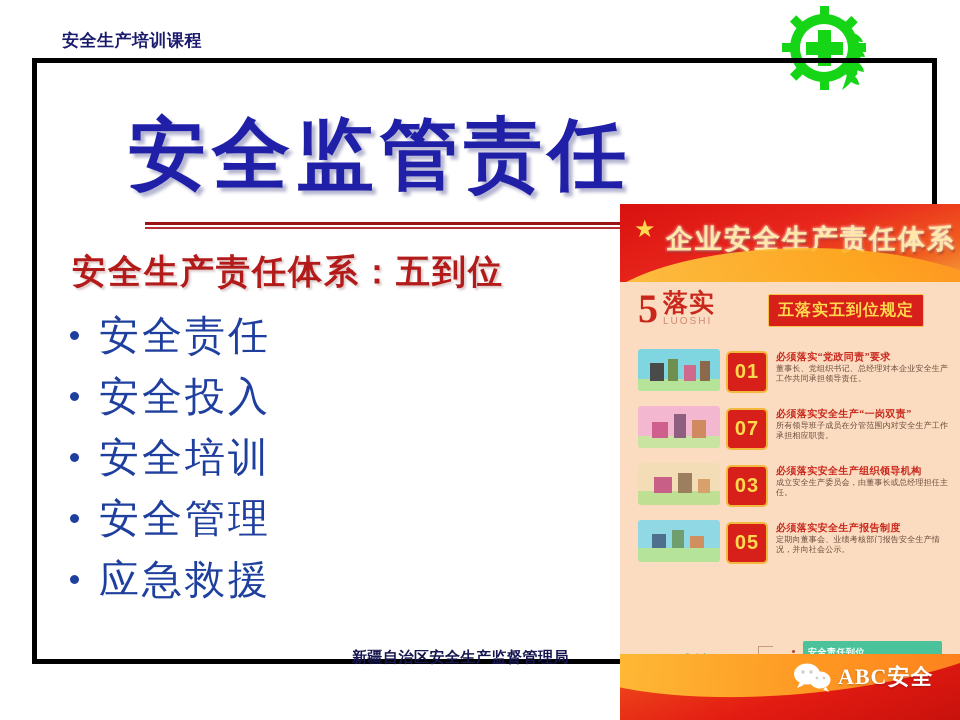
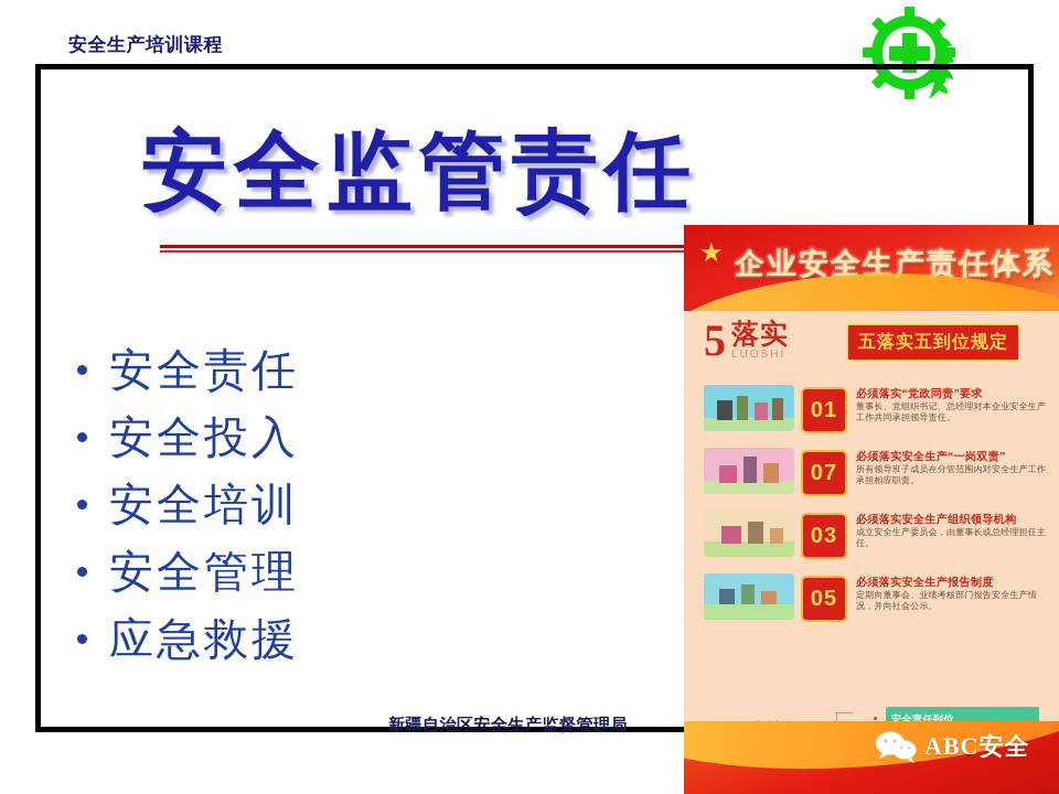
  安全生产培训课程
  安全监管责任
- 安全生产责任体系：五到位
  安全责任
  安全投入
  安全培训
  安全管理
  应急救援
  新疆自治区安全生产监督管理局
  ★
  企业安全生产责任体系
  5
  落实
  LUOSHI
  五落实五到位规定
  01
  必须落实“党政同责”要求
  董事长、党组织书记、总经理对本企业安全生产工作共同承担领导责任。
  07
  必须落实安全生产“一岗双责”
  所有领导班子成员在分管范围内对安全生产工作承担相应职责。
  03
  必须落实安全生产组织领导机构
  成立安全生产委员会，由董事长或总经理担任主任。
  05
  必须落实安全生产报告制度
  定期向董事会、业绩考核部门报告安全生产情况，并向社会公示。
  安全责任到位
  ABC安全
